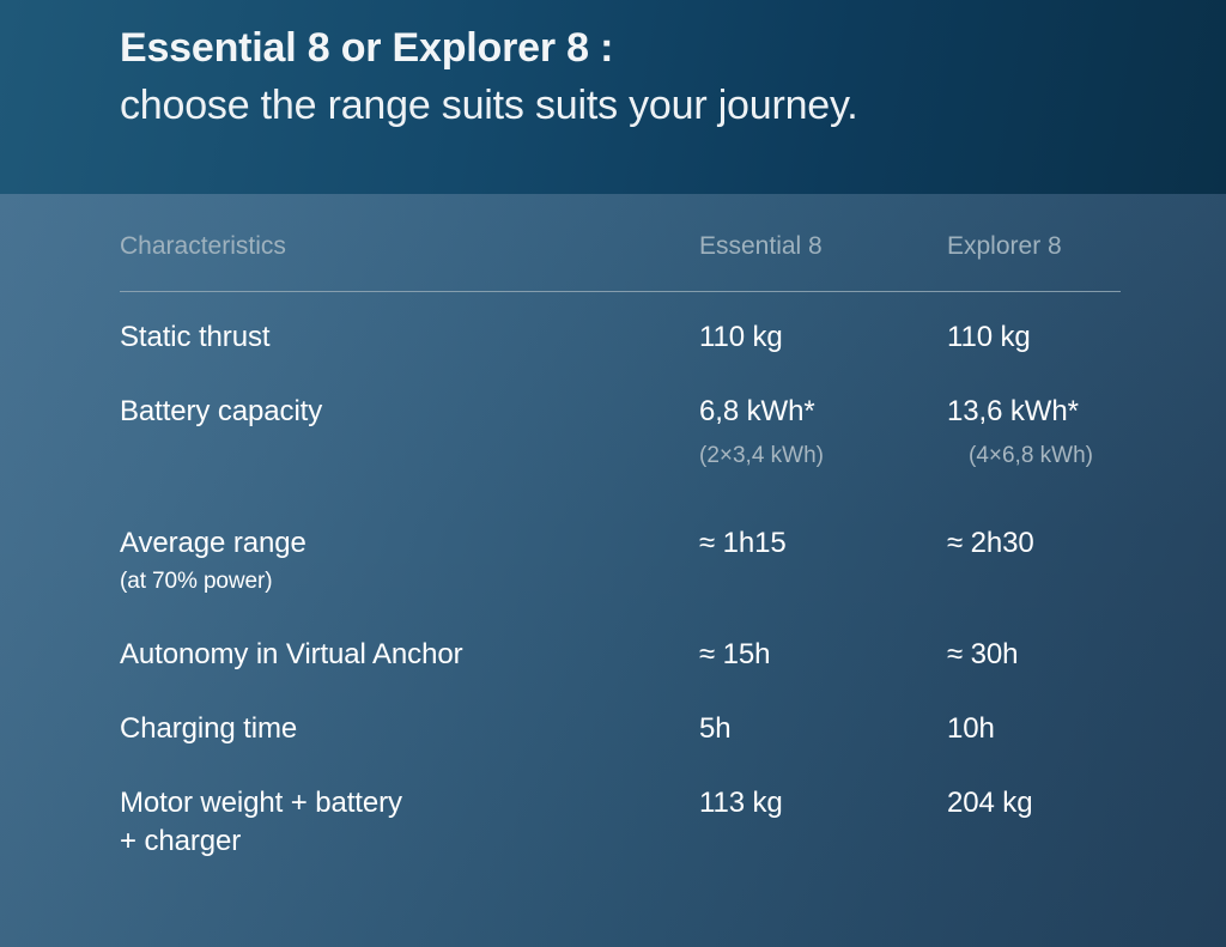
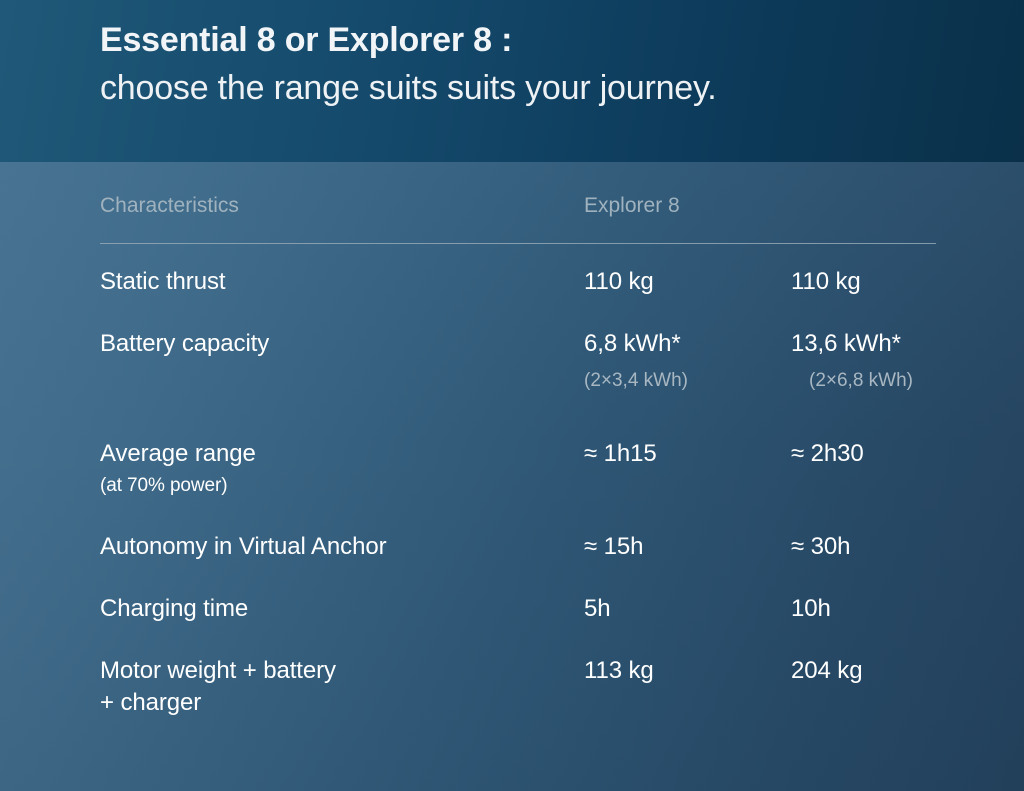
  Essential 8 or Explorer 8 :
  choose the range suits suits your journey.
  Characteristics
- Essential 8
  Explorer 8
  Static thrust
  110 kg
  110 kg
  Battery capacity
  6,8 kWh*
  (2×3,4 kWh)
  13,6 kWh*
- (4×6,8 kWh)
+ (2×6,8 kWh)
  Average range
  (at 70% power)
  ≈ 1h15
  ≈ 2h30
  Autonomy in Virtual Anchor
  ≈ 15h
  ≈ 30h
  Charging time
  5h
  10h
  Motor weight + battery
  + charger
  113 kg
  204 kg
